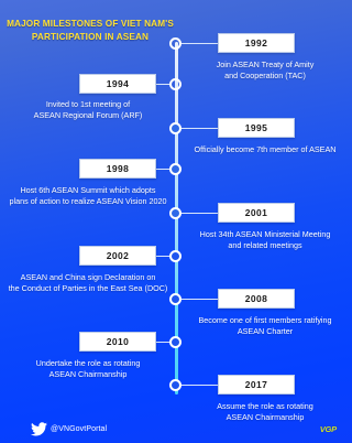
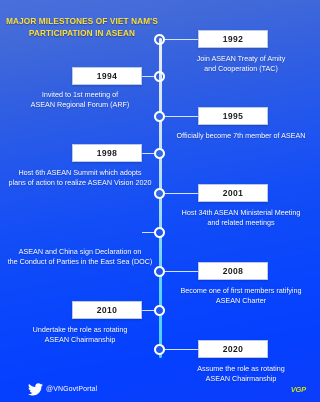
  MAJOR MILESTONES OF VIET NAM'S
  PARTICIPATION IN ASEAN
  1992
  Join ASEAN Treaty of Amity
  and Cooperation (TAC)
  1994
  Invited to 1st meeting of
  ASEAN Regional Forum (ARF)
  1995
  Officially become 7th member of ASEAN
  1998
  Host 6th ASEAN Summit which adopts
  plans of action to realize ASEAN Vision 2020
  2001
  Host 34th ASEAN Ministerial Meeting
  and related meetings
- 2002
  ASEAN and China sign Declaration on
  the Conduct of Parties in the East Sea (DOC)
  2008
  Become one of first members ratifying
  ASEAN Charter
  2010
  Undertake the role as rotating
  ASEAN Chairmanship
- 2017
+ 2020
  Assume the role as rotating
  ASEAN Chairmanship
  VGP
